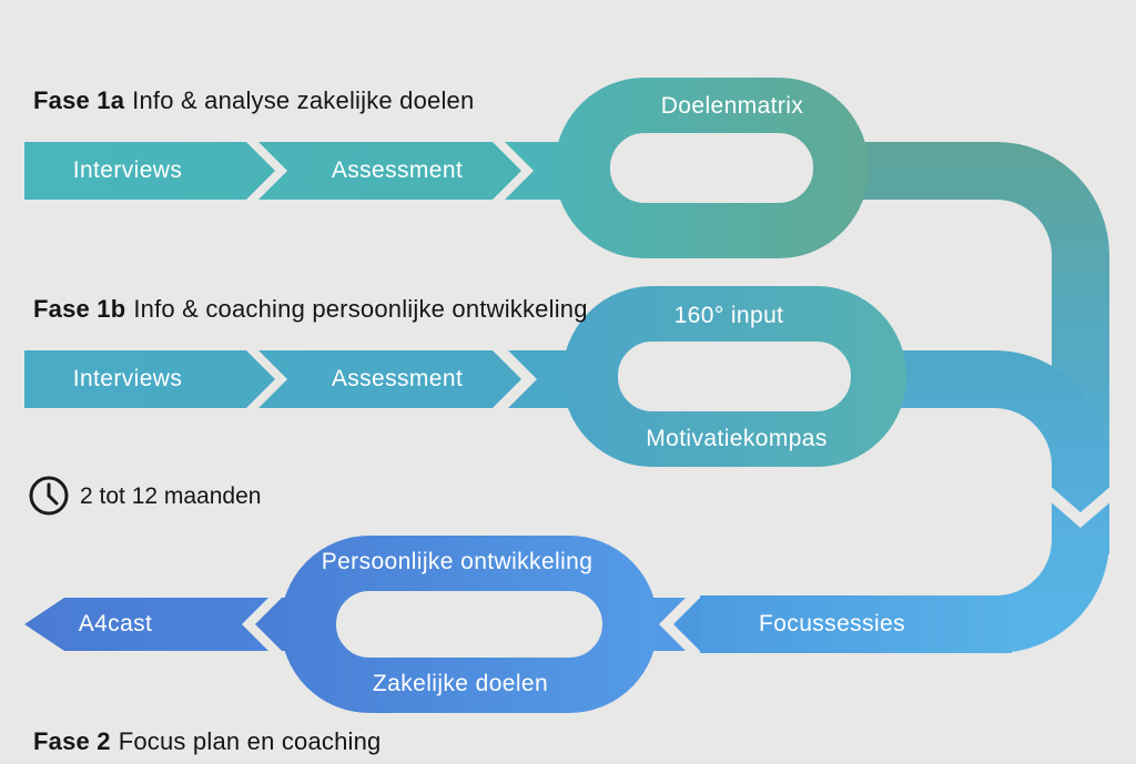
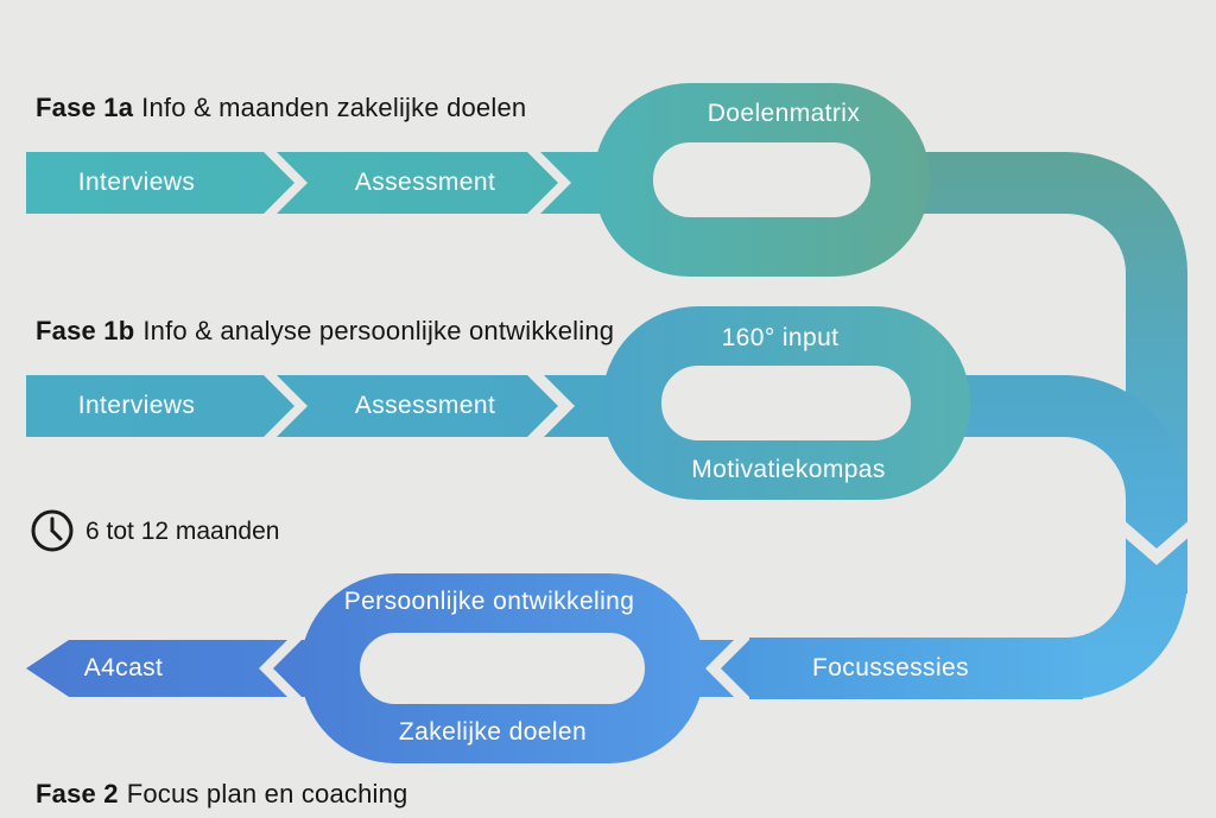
- Fase 1a Info & analyse zakelijke doelen
+ Fase 1a Info & maanden zakelijke doelen
- Fase 1b Info & coaching persoonlijke ontwikkeling
+ Fase 1b Info & analyse persoonlijke ontwikkeling
  Fase 2 Focus plan en coaching
- 2 tot 12 maanden
+ 6 tot 12 maanden
  Interviews
  Assessment
  Doelenmatrix
  Interviews
  Assessment
  160° input
  Motivatiekompas
  Persoonlijke ontwikkeling
  Zakelijke doelen
  A4cast
  Focussessies
